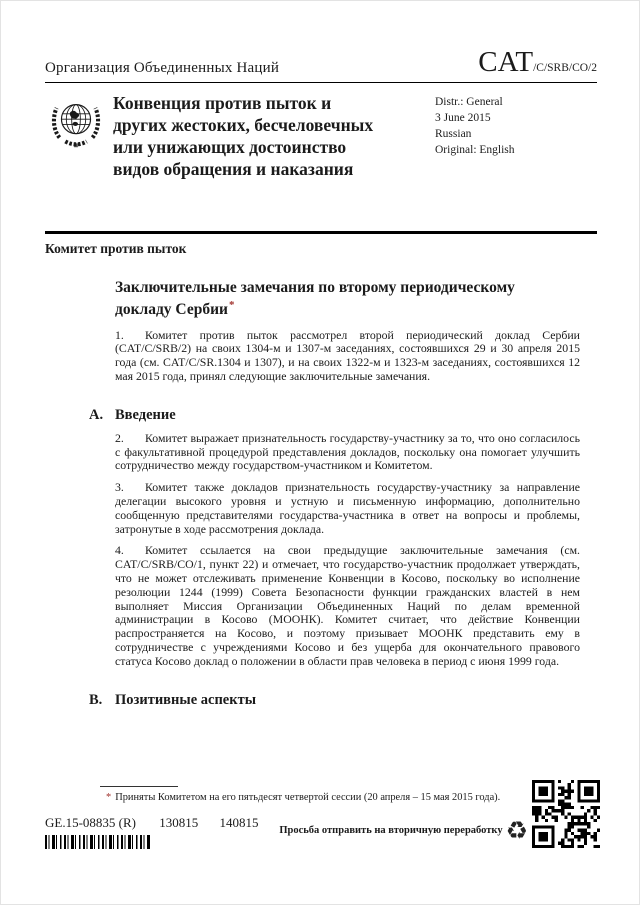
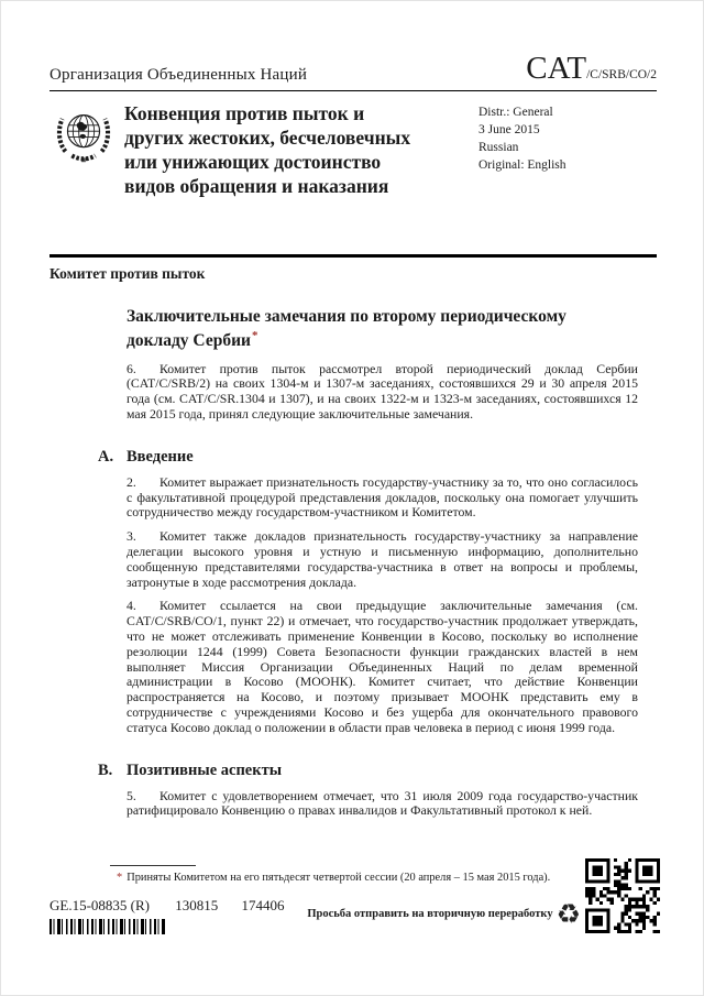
  Организация Объединенных Наций
  CAT
  /C/SRB/CO/2
  Конвенция против пыток и
  других жестоких, бесчеловечных
  или унижающих достоинство
  видов обращения и наказания
  Distr.: General
  3 June 2015
  Russian
  Original: English
  Комитет против пыток
  Заключительные замечания по второму периодическому
  докладу Сербии*
- 1. Комитет против пыток рассмотрел второй периодический доклад Сербии (CAT/C/SRB/2) на своих 1304-м и 1307-м заседаниях, состоявшихся 29 и 30 апреля 2015 года (см. CAT/C/SR.1304 и 1307), и на своих 1322-м и 1323-м заседаниях, состоявшихся 12 мая 2015 года, принял следующие заключительные замечания.
+ 6. Комитет против пыток рассмотрел второй периодический доклад Сербии (CAT/C/SRB/2) на своих 1304-м и 1307-м заседаниях, состоявшихся 29 и 30 апреля 2015 года (см. CAT/C/SR.1304 и 1307), и на своих 1322-м и 1323-м заседаниях, состоявшихся 12 мая 2015 года, принял следующие заключительные замечания.
  A. Введение
  2. Комитет выражает признательность государству-участнику за то, что оно согласилось с факультативной процедурой представления докладов, поскольку она помогает улучшить сотрудничество между государством-участником и Комитетом.
  3. Комитет также докладов признательность государству-участнику за направление делегации высокого уровня и устную и письменную информацию, дополнительно сообщенную представителями государства-участника в ответ на вопросы и проблемы, затронутые в ходе рассмотрения доклада.
  4. Комитет ссылается на свои предыдущие заключительные замечания (см. CAT/C/SRB/CO/1, пункт 22) и отмечает, что государство-участник продолжает утверждать, что не может отслеживать применение Конвенции в Косово, поскольку во исполнение резолюции 1244 (1999) Совета Безопасности функции гражданских властей в нем выполняет Миссия Организации Объединенных Наций по делам временной администрации в Косово (МООНК). Комитет считает, что действие Конвенции распространяется на Косово, и поэтому призывает МООНК представить ему в сотрудничестве с учреждениями Косово и без ущерба для окончательного правового статуса Косово доклад о положении в области прав человека в период с июня 1999 года.
  B. Позитивные аспекты
+ 5. Комитет с удовлетворением отмечает, что 31 июля 2009 года государство-участник ратифицировало Конвенцию о правах инвалидов и Факультативный протокол к ней.
  * Приняты Комитетом на его пятьдесят четвертой сессии (20 апреля – 15 мая 2015 года).
- GE.15-08835 (R) 130815 140815
+ GE.15-08835 (R) 130815 174406
  Просьба отправить на вторичную переработку
  ♻
